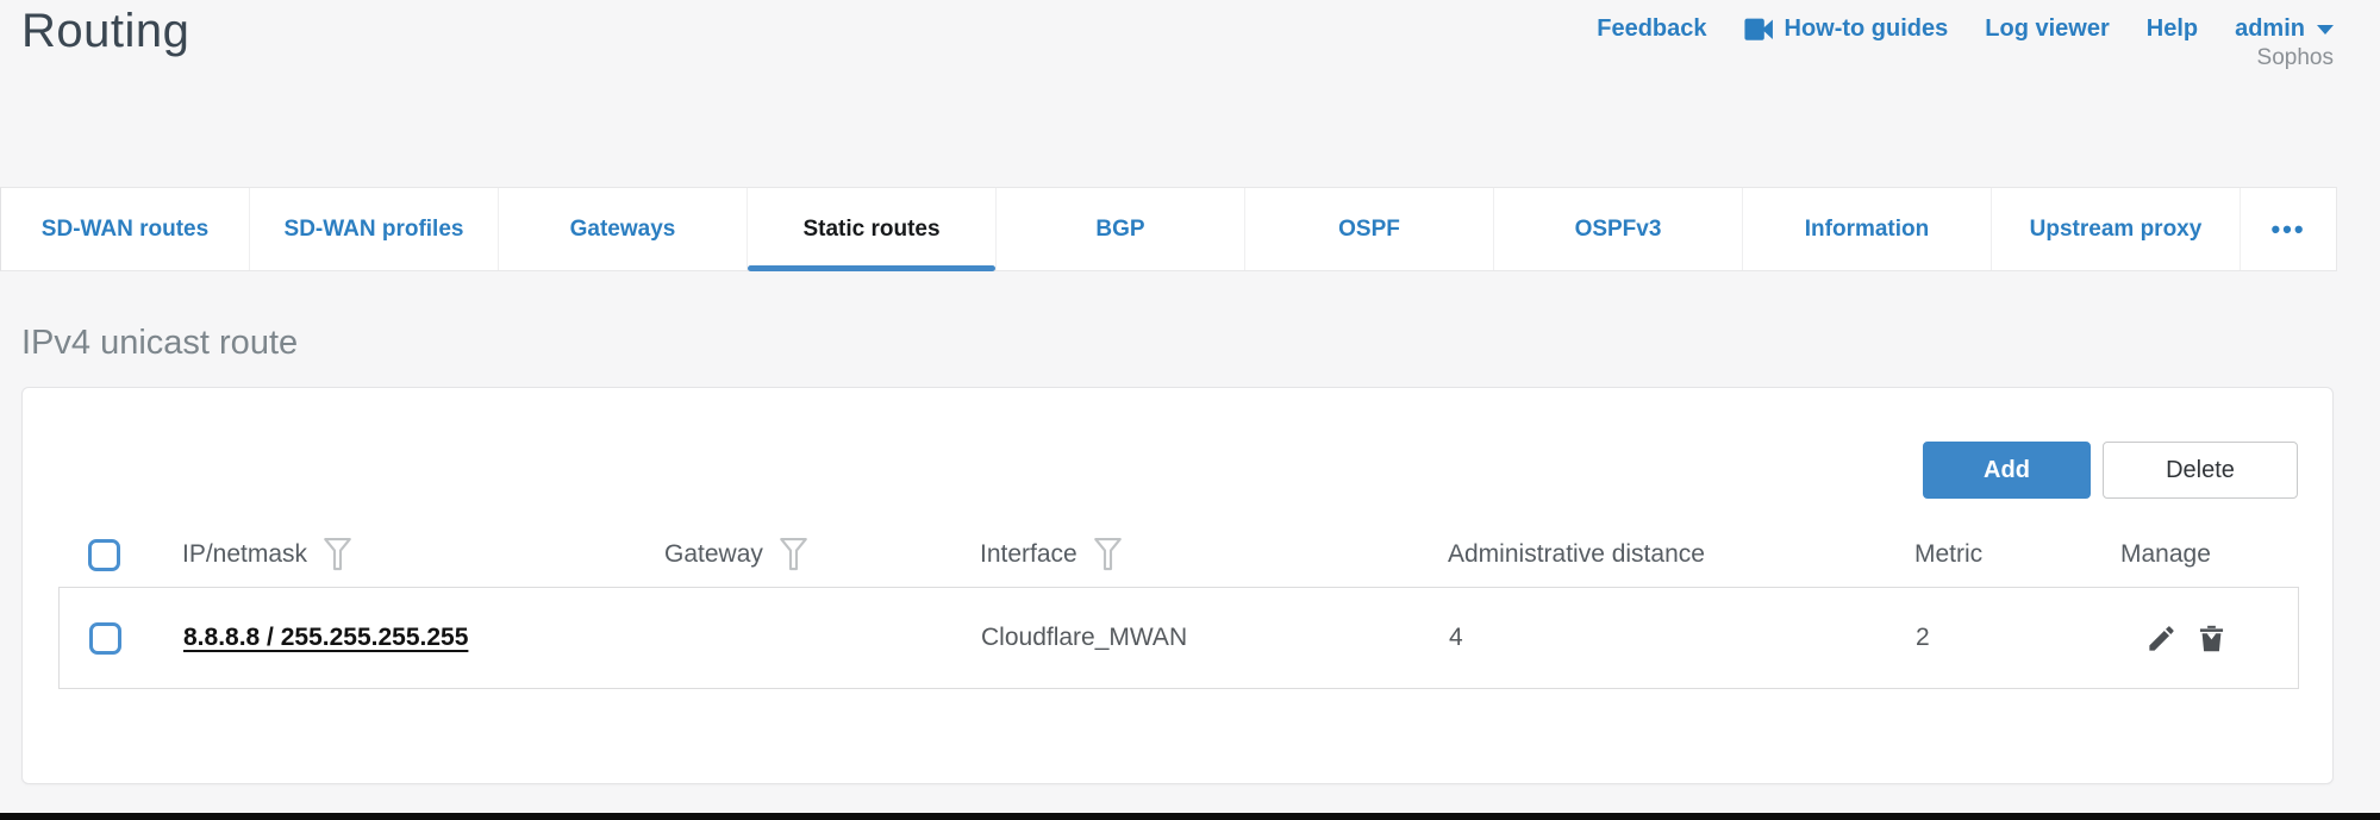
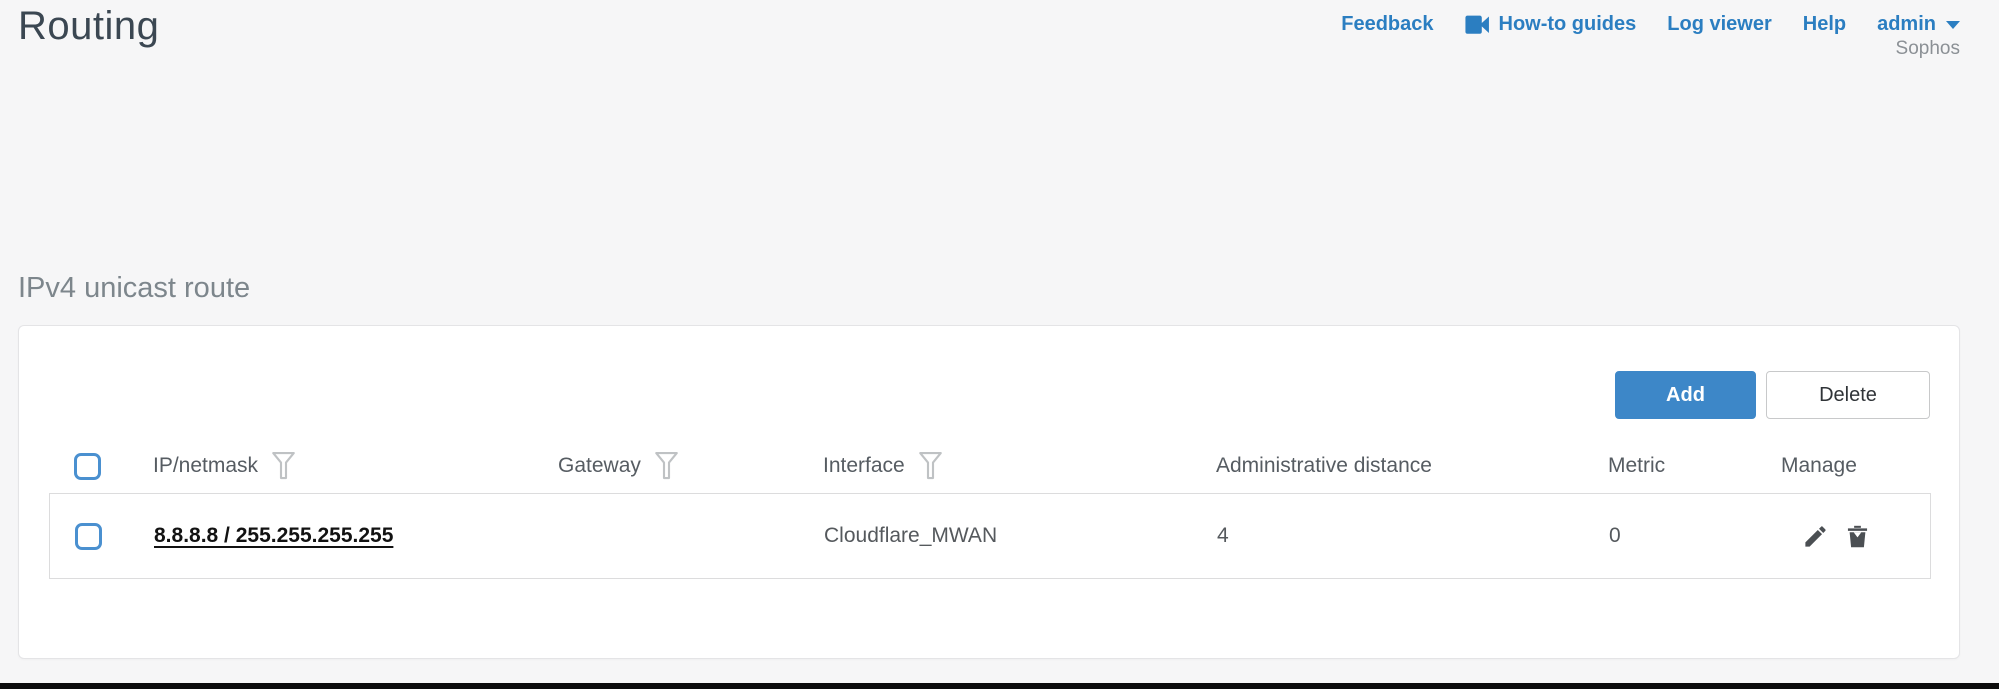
  Routing
  Feedback
  How-to guides
  Log viewer
  Help
  admin
  Sophos
- SD-WAN routes
- SD-WAN profiles
- Gateways
- Static routes
- BGP
- OSPF
- OSPFv3
- Information
- Upstream proxy
- •••
  IPv4 unicast route
  Add
  Delete
  IP/netmask
  Gateway
  Interface
  Administrative distance
  Metric
  Manage
  8.8.8.8 / 255.255.255.255
  Cloudflare_MWAN
  4
- 2
+ 0
